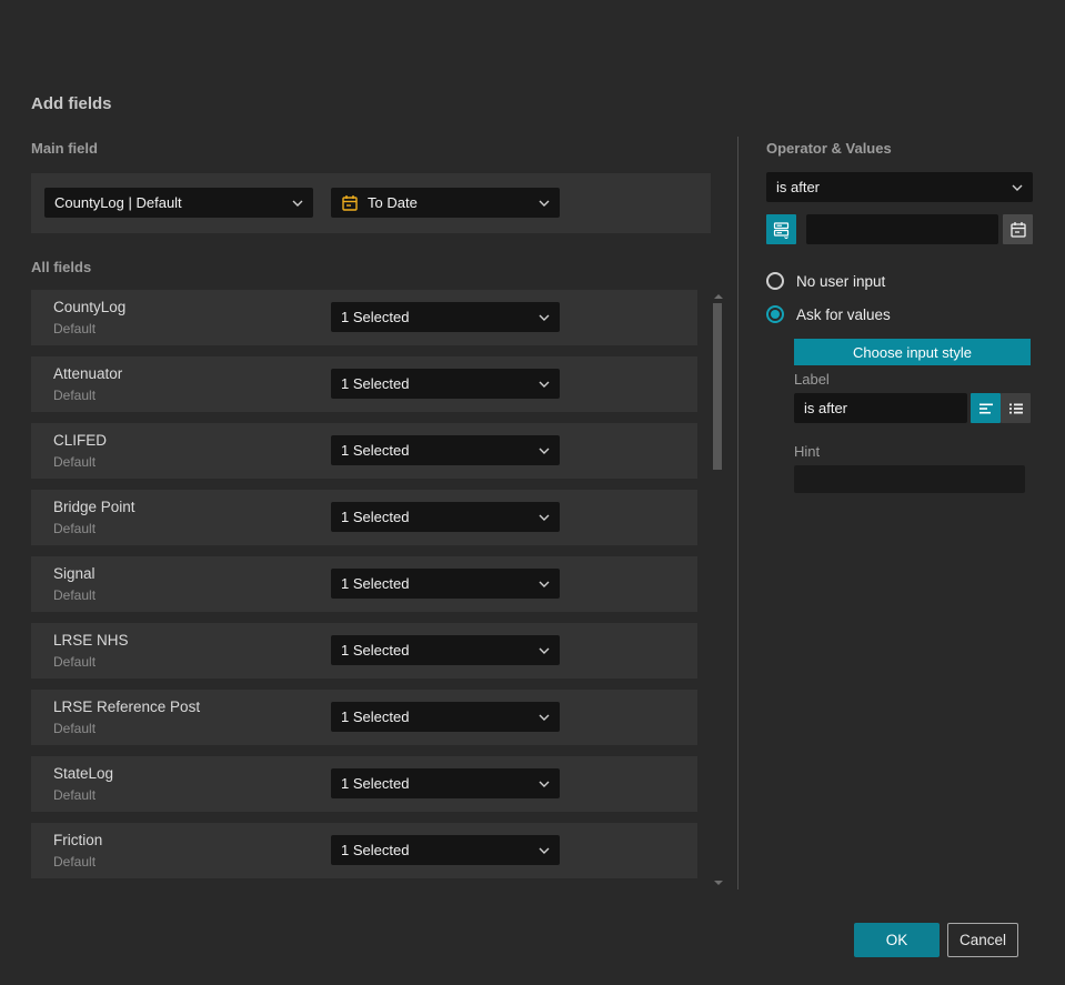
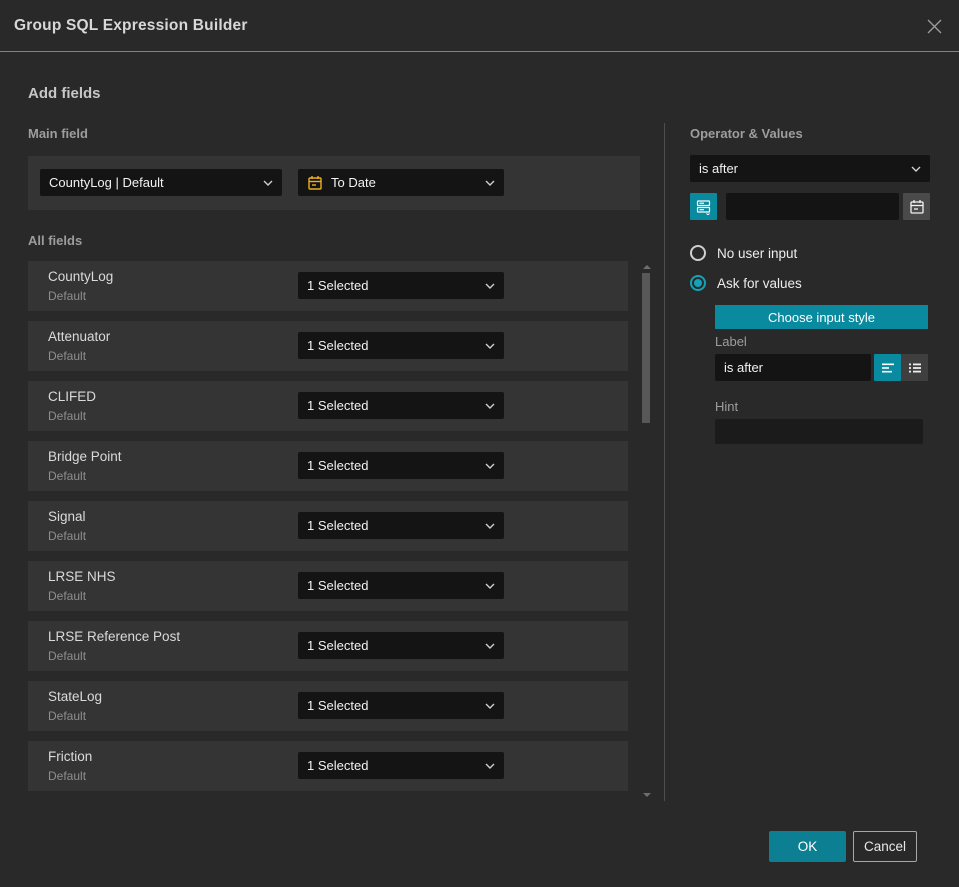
+ Group SQL Expression Builder
  Add fields
  Main field
  CountyLog | Default
  To Date
  All fields
  CountyLog
  Default
  1 Selected
  Attenuator
  Default
  1 Selected
  CLIFED
  Default
  1 Selected
  Bridge Point
  Default
  1 Selected
  Signal
  Default
  1 Selected
  LRSE NHS
  Default
  1 Selected
  LRSE Reference Post
  Default
  1 Selected
  StateLog
  Default
  1 Selected
  Friction
  Default
  1 Selected
  Operator & Values
  is after
  No user input
  Ask for values
  Choose input style
  Label
  is after
  Hint
  OK
  Cancel
